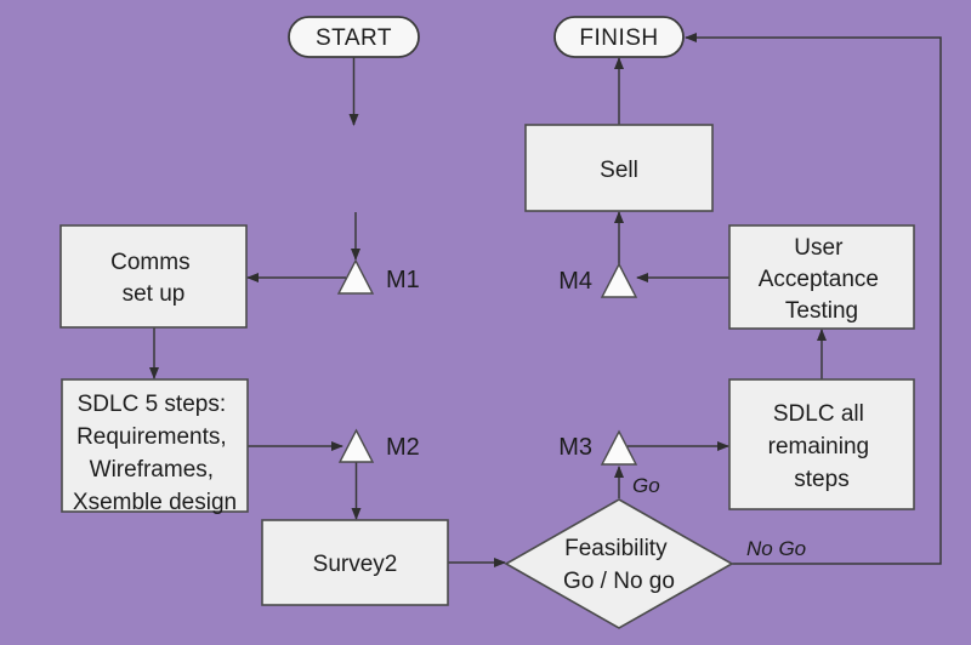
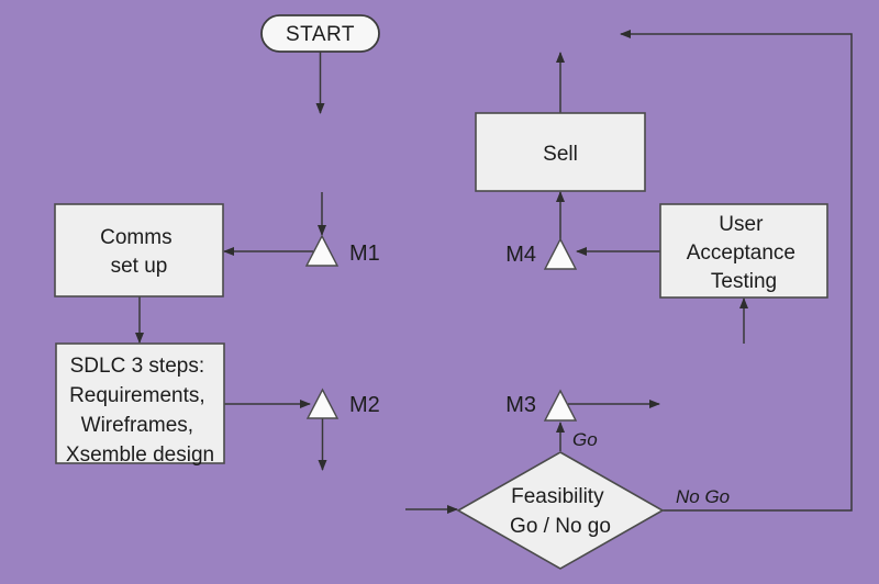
  Go
  No Go
  M1
  M2
  M3
  M4
  START
- FINISH
  Sell
  Comms set up
  User Acceptance Testing
- SDLC 5 steps: Requirements, Wireframes, Xsemble design
+ SDLC 3 steps: Requirements, Wireframes, Xsemble design
- SDLC all remaining steps
- Survey2
  Feasibility Go / No go
